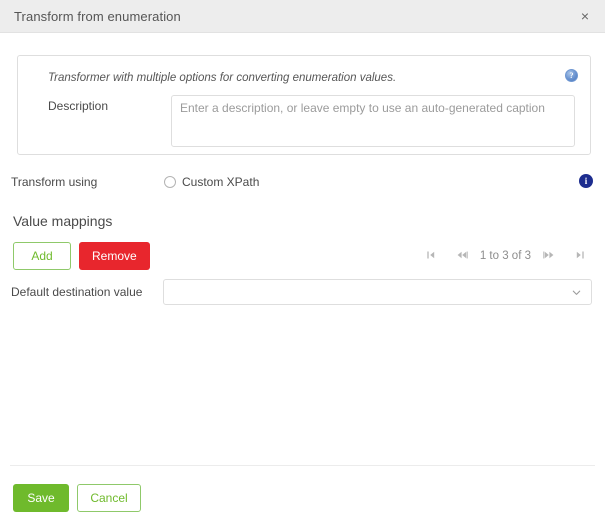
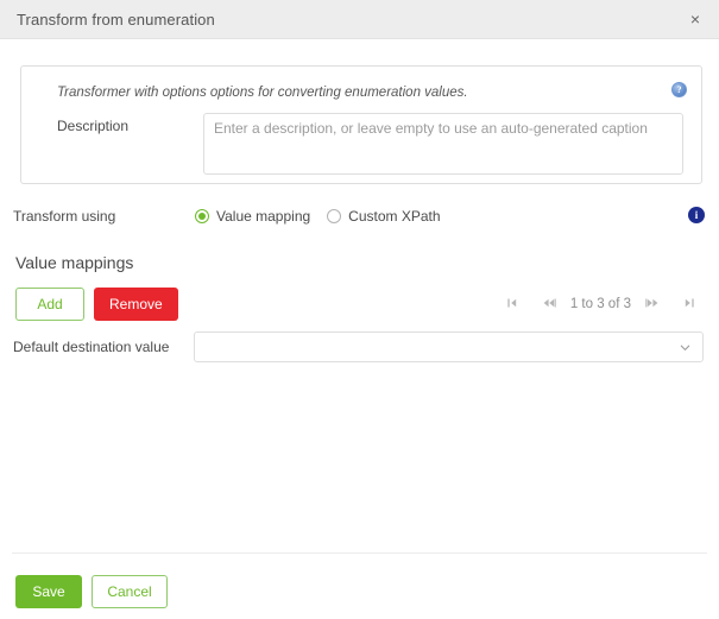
  Transform from enumeration
  ×
- Transformer with multiple options for converting enumeration values.
+ Transformer with options options for converting enumeration values.
  ?
  Description
  Enter a description, or leave empty to use an auto-generated caption
  Transform using
+ Value mapping
  Custom XPath
  i
  Value mappings
  Add
  Remove
  1 to 3 of 3
  Default destination value
  Save
  Cancel
